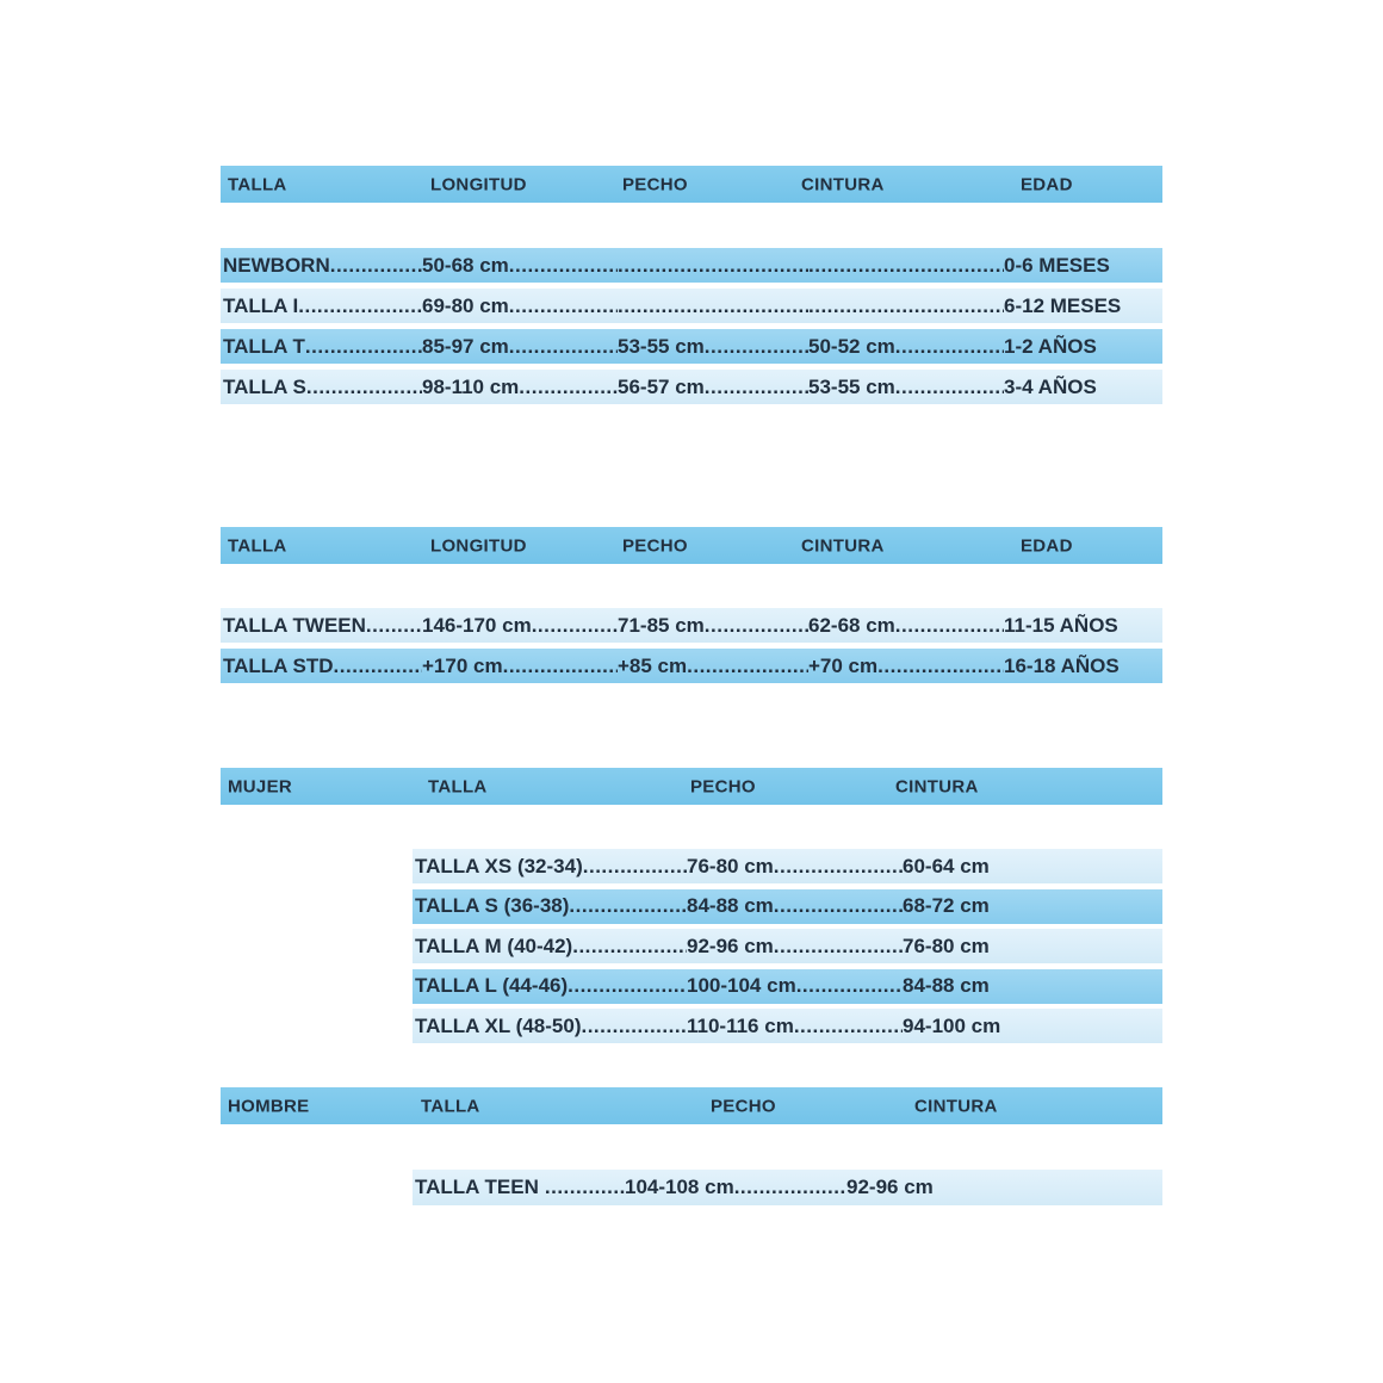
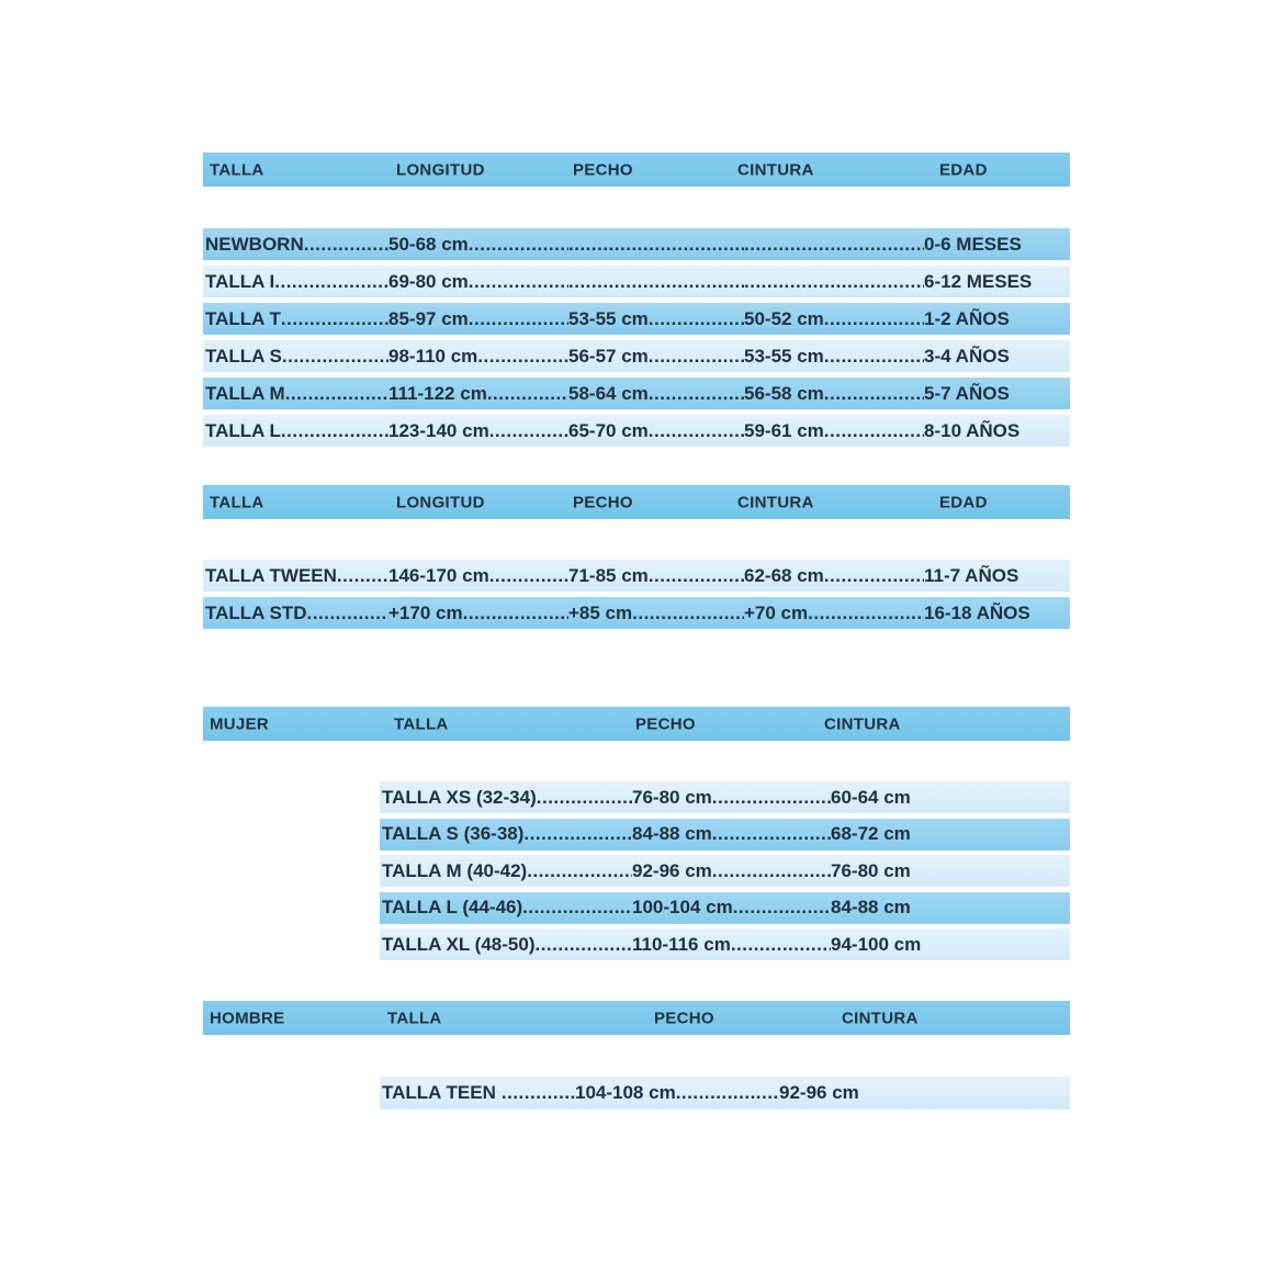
  TALLA
  LONGITUD
  PECHO
  CINTURA
  EDAD
  NEWBORN
  50-68 cm
  0-6 MESES
  TALLA I
  69-80 cm
  6-12 MESES
  TALLA T
  85-97 cm
  53-55 cm
  50-52 cm
  1-2 AÑOS
  TALLA S
  98-110 cm
  56-57 cm
  53-55 cm
  3-4 AÑOS
+ TALLA M
+ 111-122 cm
+ 58-64 cm
+ 56-58 cm
+ 5-7 AÑOS
+ TALLA L
+ 123-140 cm
+ 65-70 cm
+ 59-61 cm
+ 8-10 AÑOS
  TALLA
  LONGITUD
  PECHO
  CINTURA
  EDAD
  TALLA TWEEN
  146-170 cm
  71-85 cm
  62-68 cm
- 11-15 AÑOS
+ 11-7 AÑOS
  TALLA STD
  +170 cm
  +85 cm
  +70 cm
  16-18 AÑOS
  MUJER
  TALLA
  PECHO
  CINTURA
  TALLA XS (32-34)
  76-80 cm
  60-64 cm
  TALLA S (36-38)
  84-88 cm
  68-72 cm
  TALLA M (40-42)
  92-96 cm
  76-80 cm
  TALLA L (44-46)
  100-104 cm
  84-88 cm
  TALLA XL (48-50)
  110-116 cm
  94-100 cm
  HOMBRE
  TALLA
  PECHO
  CINTURA
  TALLA TEEN
  104-108 cm
  92-96 cm
